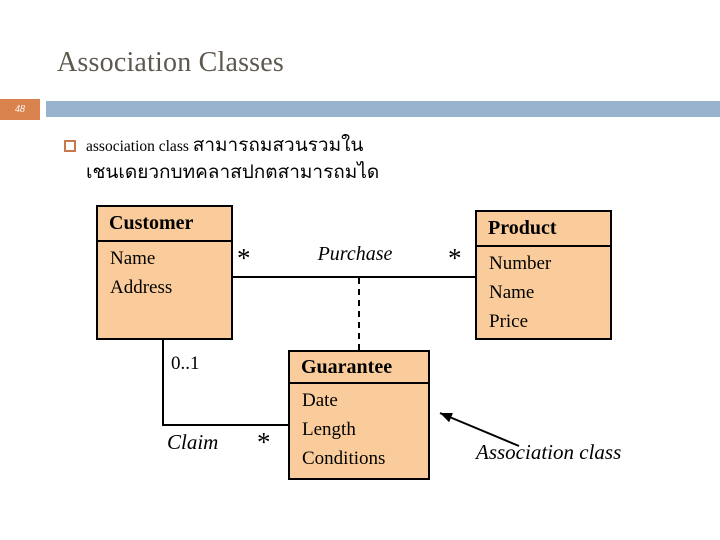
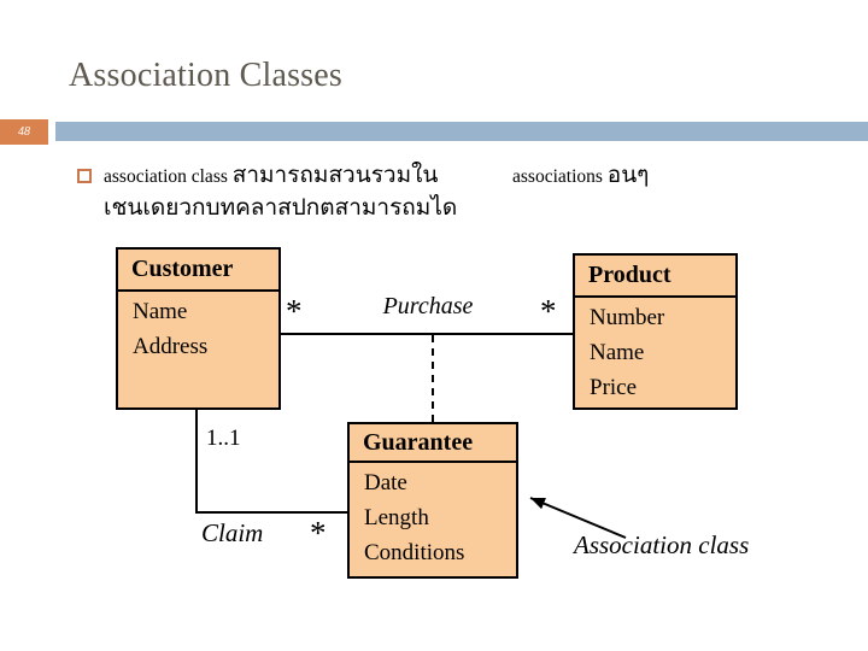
  Association Classes
  48
  association class สามารถมสวนรวมใน
+ associations อนๆ
  เชนเดยวกบทคลาสปกตสามารถมได
  Customer
  Name
  Address
  Product
  Number
  Name
  Price
  Guarantee
  Date
  Length
  Conditions
  Purchase
  *
  *
- 0..1
+ 1..1
  Claim
  *
  Association class
